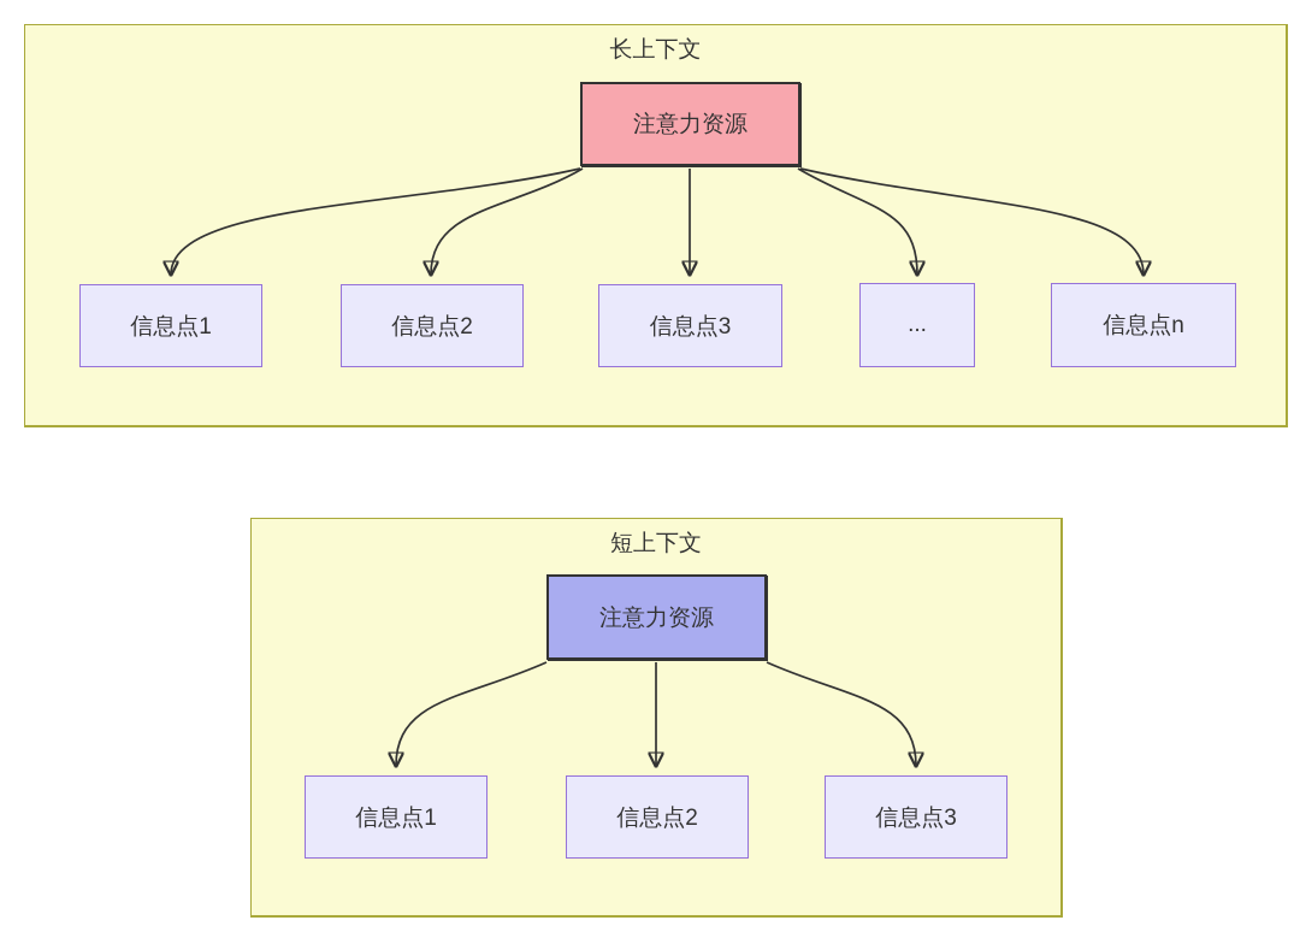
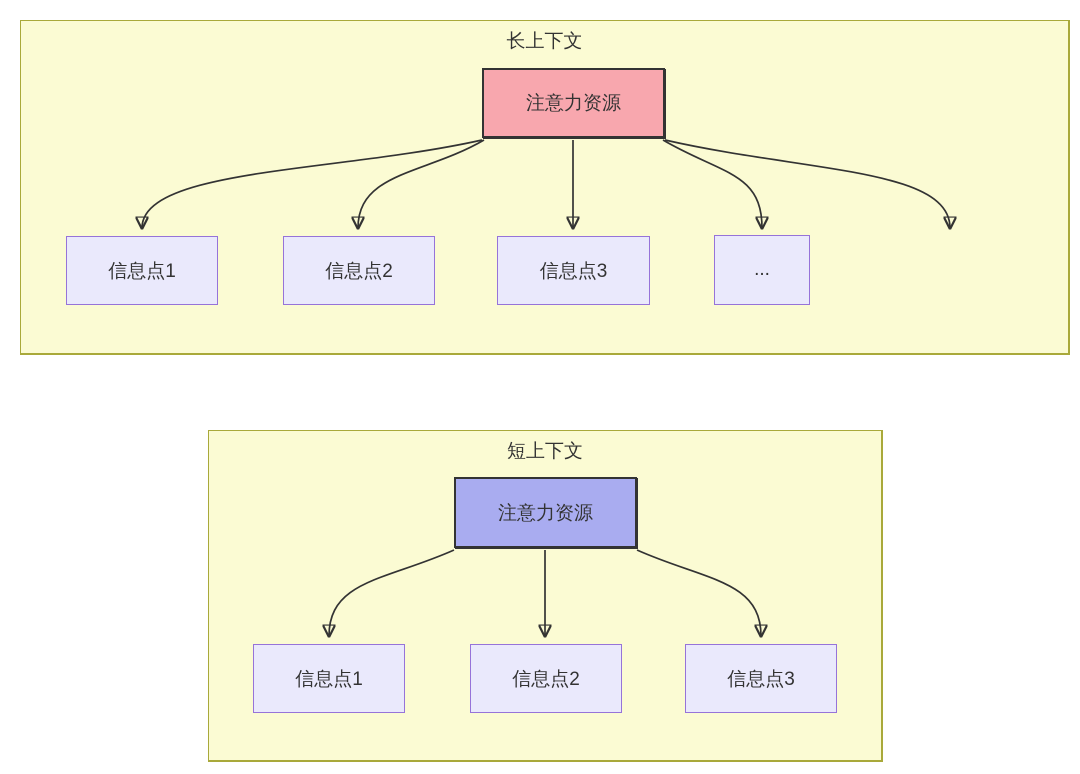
  长上下文
  短上下文
  注意力资源
  信息点1
  信息点2
  信息点3
  ...
- 信息点n
  注意力资源
  信息点1
  信息点2
  信息点3
